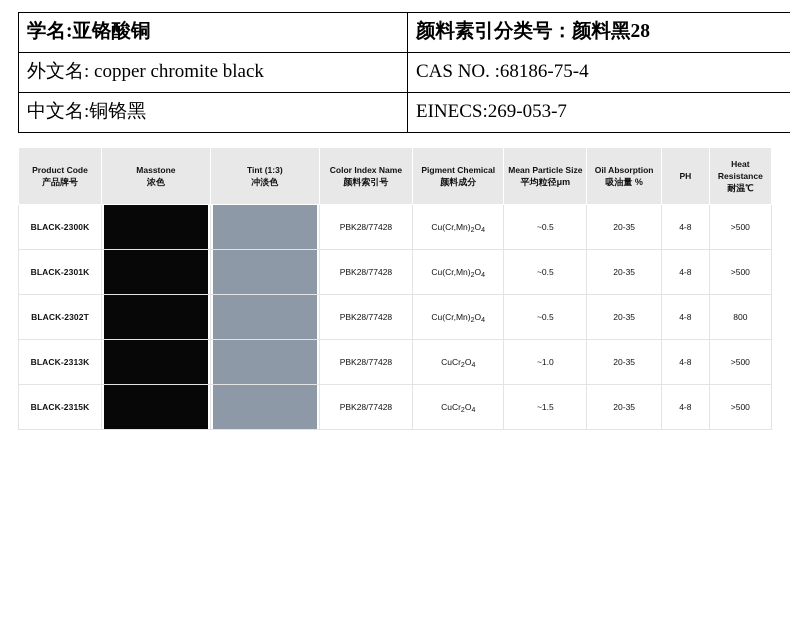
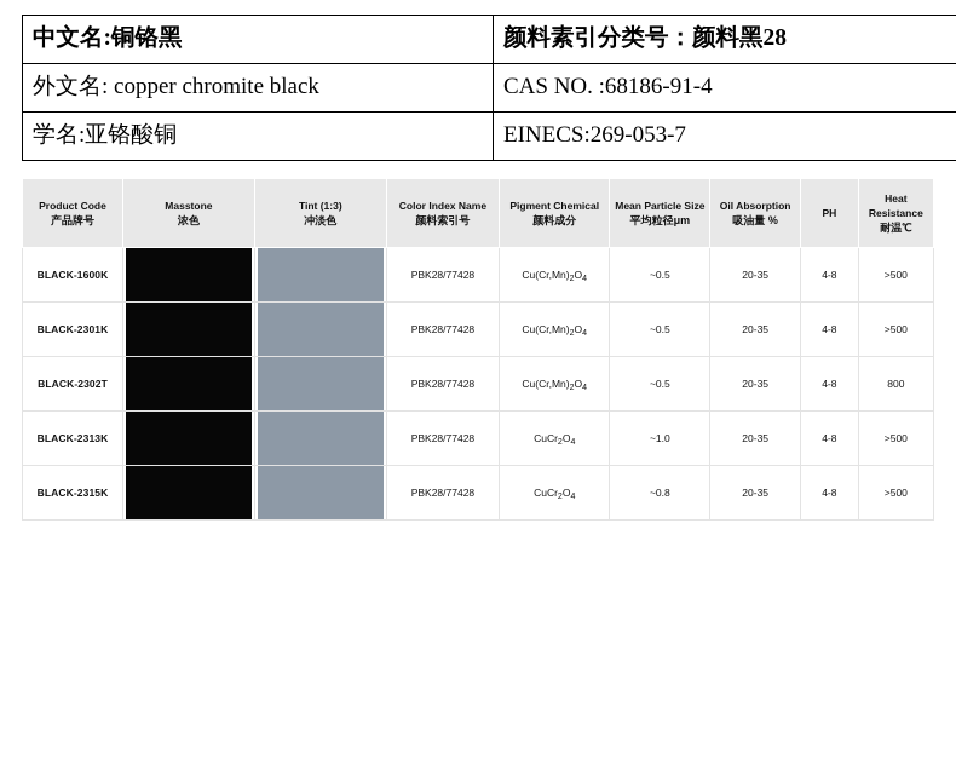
- 学名:亚铬酸铜	颜料素引分类号：颜料黑28
+ 中文名:铜铬黑	颜料素引分类号：颜料黑28
- 外文名: copper chromite black	CAS NO. :68186-75-4
+ 外文名: copper chromite black	CAS NO. :68186-91-4
- 中文名:铜铬黑	EINECS:269-053-7
+ 学名:亚铬酸铜	EINECS:269-053-7
  Product Code 产品牌号	Masstone 浓色	Tint (1:3) 冲淡色	Color Index Name 颜料索引号	Pigment Chemical 颜料成分	Mean Particle Size 平均粒径μm	Oil Absorption 吸油量 %	PH	Heat Resistance 耐温℃
- BLACK-2300K			PBK28/77428	Cu(Cr,Mn) O	~0.5	20-35	4-8	>500
+ BLACK-1600K			PBK28/77428	Cu(Cr,Mn) O	~0.5	20-35	4-8	>500
  BLACK-2301K			PBK28/77428	Cu(Cr,Mn) O	~0.5	20-35	4-8	>500
  BLACK-2302T			PBK28/77428	Cu(Cr,Mn) O	~0.5	20-35	4-8	800
  BLACK-2313K			PBK28/77428	CuCr O	~1.0	20-35	4-8	>500
- BLACK-2315K			PBK28/77428	CuCr O	~1.5	20-35	4-8	>500
+ BLACK-2315K			PBK28/77428	CuCr O	~0.8	20-35	4-8	>500
